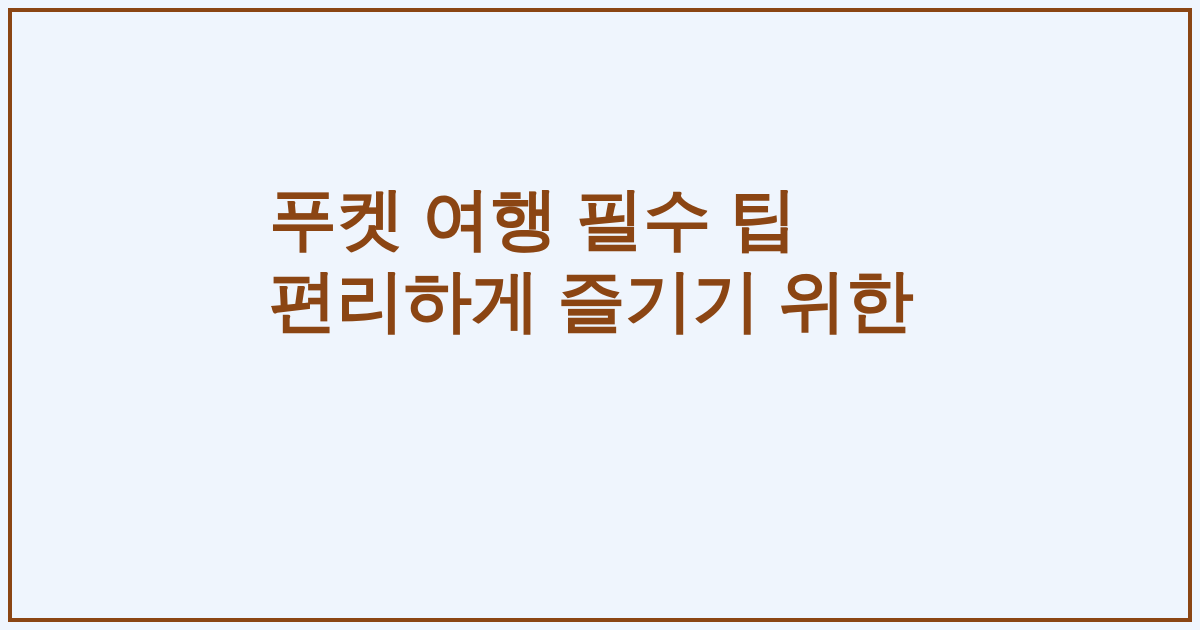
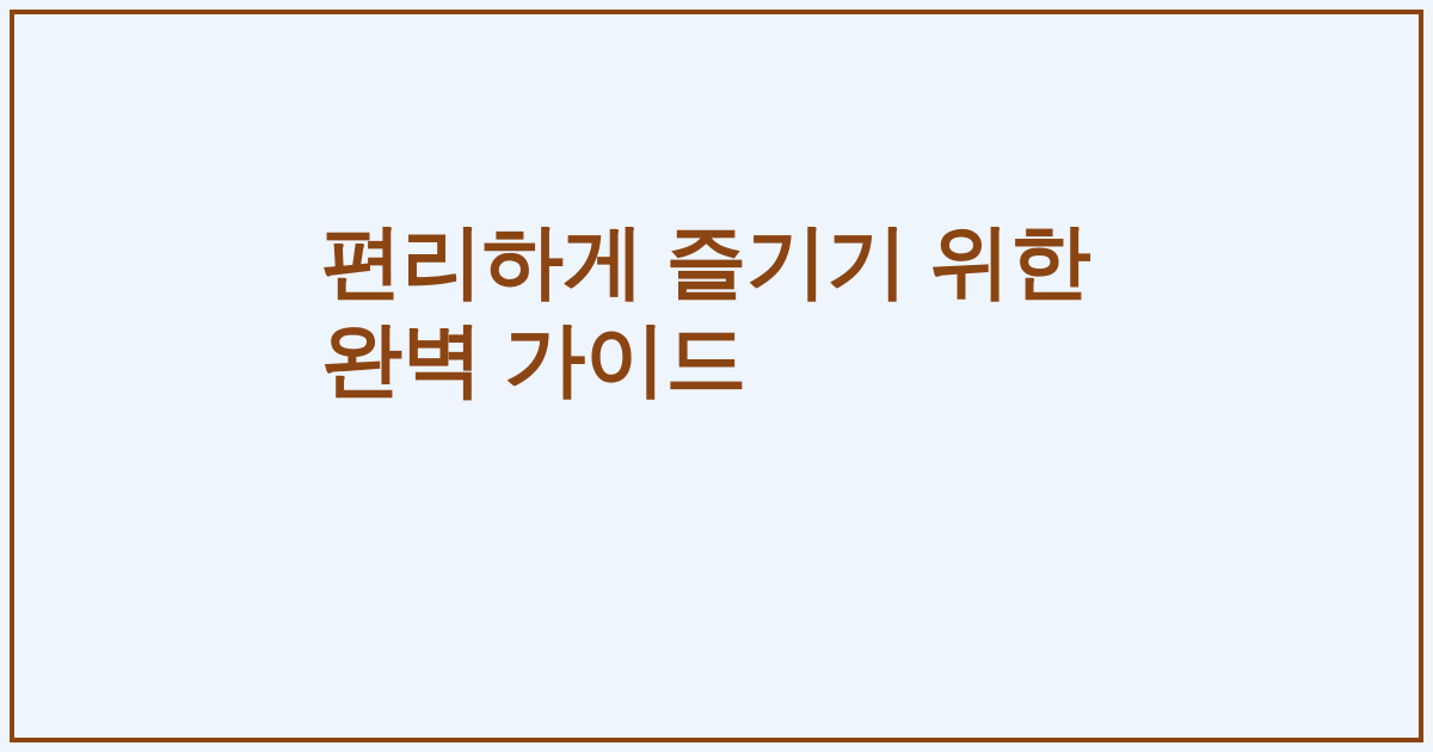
- 푸켓 여행 필수 팁
  편리하게 즐기기 위한
+ 완벽 가이드
